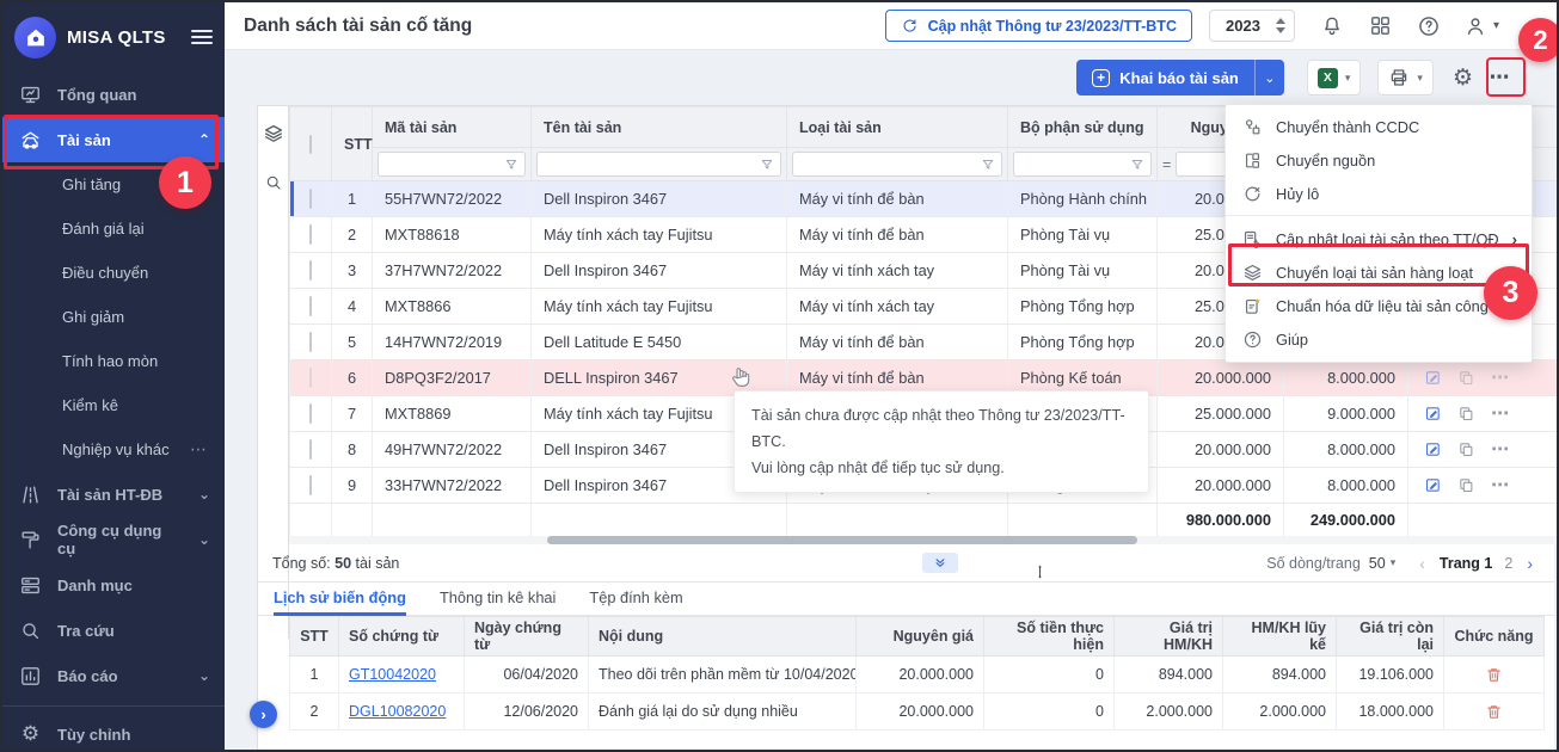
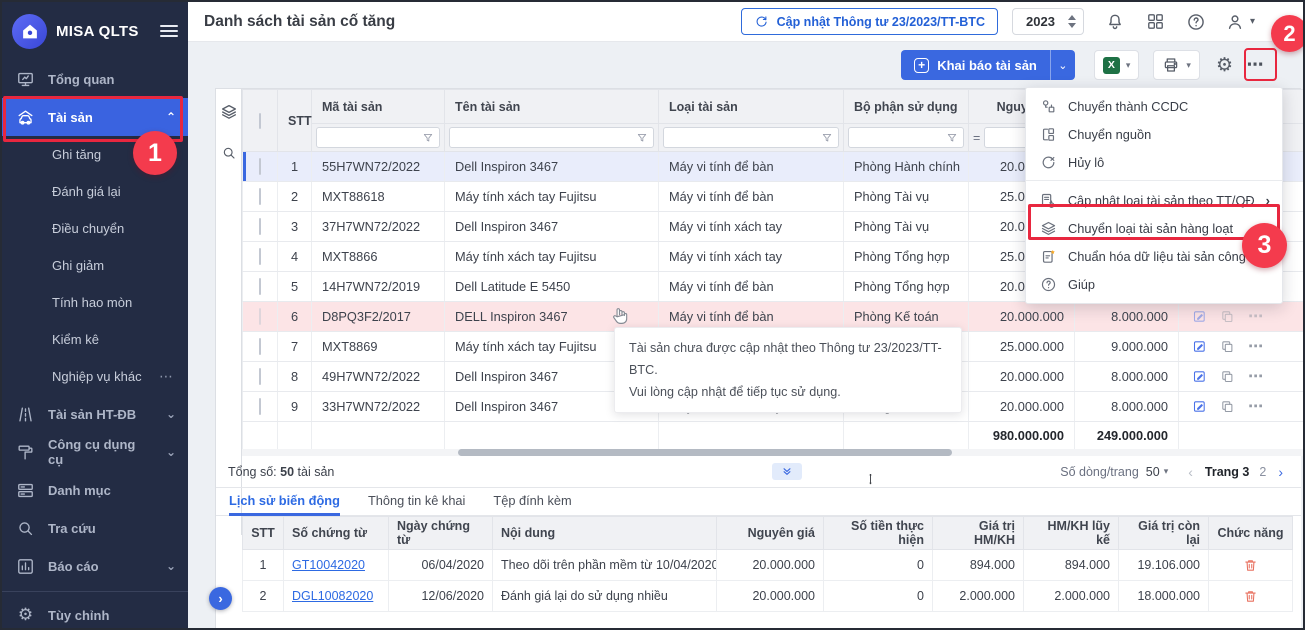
  MISA QLTS
  Tổng quan
  Tài sản
  ⌃
  Ghi tăng
  Đánh giá lại
  Điều chuyển
  Ghi giảm
  Tính hao mòn
  Kiểm kê
  Nghiệp vụ khác
  ⋯
  Tài sản HT-ĐB
  ⌄
  Công cụ dụng cụ
  ⌄
  Danh mục
  Tra cứu
  Báo cáo
  ⌄
  ⚙
  Tùy chỉnh
  Danh sách tài sản cố tăng
  Cập nhật Thông tư 23/2023/TT-BTC
  2023
  ▾
  +
  Khai báo tài sản
  ⌄
  X
  ▾
  ▾
  ⚙
  ⋯
  	STT	Mã tài sản	Tên tài sản	Loại tài sản	Bộ phận sử dụng	Ngu
  				=
  	1	55H7WN72/2022	Dell Inspiron 3467	Máy vi tính để bàn	Phòng Hành chính	20.0
  	2	MXT88618	Máy tính xách tay Fujitsu	Máy vi tính để bàn	Phòng Tài vụ	25.0
  	3	37H7WN72/2022	Dell Inspiron 3467	Máy vi tính xách tay	Phòng Tài vụ	20.0
  	4	MXT8866	Máy tính xách tay Fujitsu	Máy vi tính xách tay	Phòng Tổng hợp	25.0
  	5	14H7WN72/2019	Dell Latitude E 5450	Máy vi tính để bàn	Phòng Tổng hợp	20.0
  	6	D8PQ3F2/2017	DELL Inspiron 3467	Máy vi tính để bàn	Phòng Kế toán	20.000.000	8.000.000	⋯
  	7	MXT8869	Máy tính xách tay Fujitsu			25.000.000	9.000.000	⋯
  	8	49H7WN72/2022	Dell Inspiron 3467			20.000.000	8.000.000	⋯
  						980.000.000	249.000.000
  Tổng số: 50 tài sản
  Số dòng/trang
  50
  ▾
  ‹
- Trang 1
+ Trang 3
  2
  ›
  Lịch sử biến động
  Thông tin kê khai
  Tệp đính kèm
  STT	Số chứng từ	Ngày chứng từ	Nội dung	Nguyên giá	Số tiền thực hiện	Giá trị HM/KH	HM/KH lũy kế	Giá trị còn lại	Chức năng
  1	GT10042020	06/04/2020	Theo dõi trên phần mềm từ 10/04/2020	20.000.000	0	894.000	894.000	19.106.000
  2	DGL10082020	12/06/2020	Đánh giá lại do sử dụng nhiều	20.000.000	0	2.000.000	2.000.000	18.000.000
  ›
  Chuyển thành CCDC
  Chuyển nguồn
  Hủy lô
  Cập nhật loại tài sản theo TT/QĐ
  ›
  Chuyển loại tài sản hàng loạt
  Chuẩn hóa dữ liệu tài sản công
  Giúp
  Tài sản chưa được cập nhật theo Thông tư 23/2023/TT-BTC.
  Vui lòng cập nhật để tiếp tục sử dụng.
  1
  2
  3
